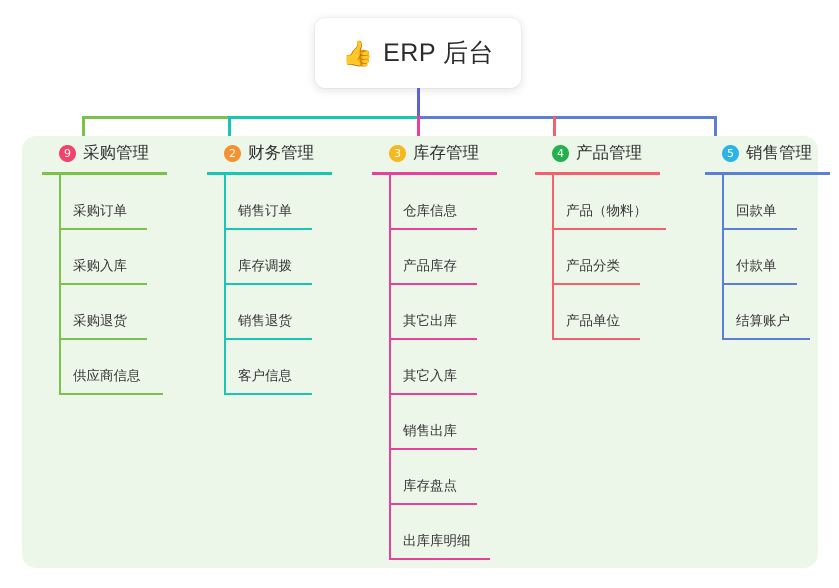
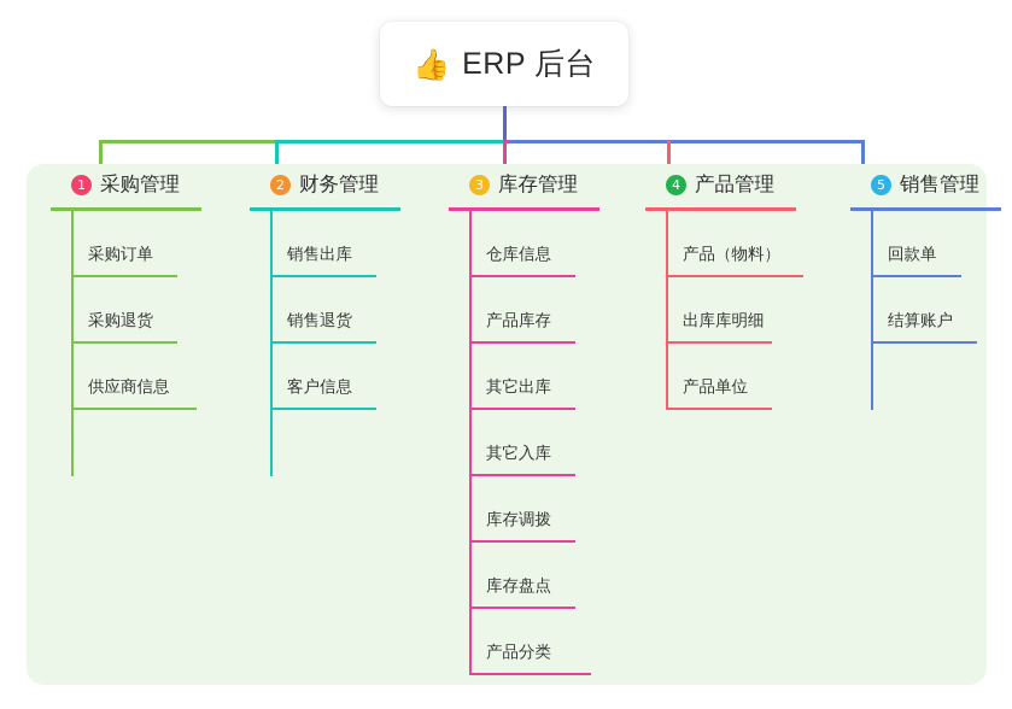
  👍
  ERP 后台
- 9
+ 1
  采购管理
  采购订单
- 采购入库
  采购退货
  供应商信息
  2
  财务管理
- 销售订单
- 库存调拨
+ 销售出库
  销售退货
  客户信息
  3
  库存管理
  仓库信息
  产品库存
  其它出库
  其它入库
- 销售出库
+ 库存调拨
  库存盘点
- 出库库明细
+ 产品分类
  4
  产品管理
  产品（物料）
- 产品分类
+ 出库库明细
  产品单位
  5
  销售管理
  回款单
- 付款单
  结算账户
